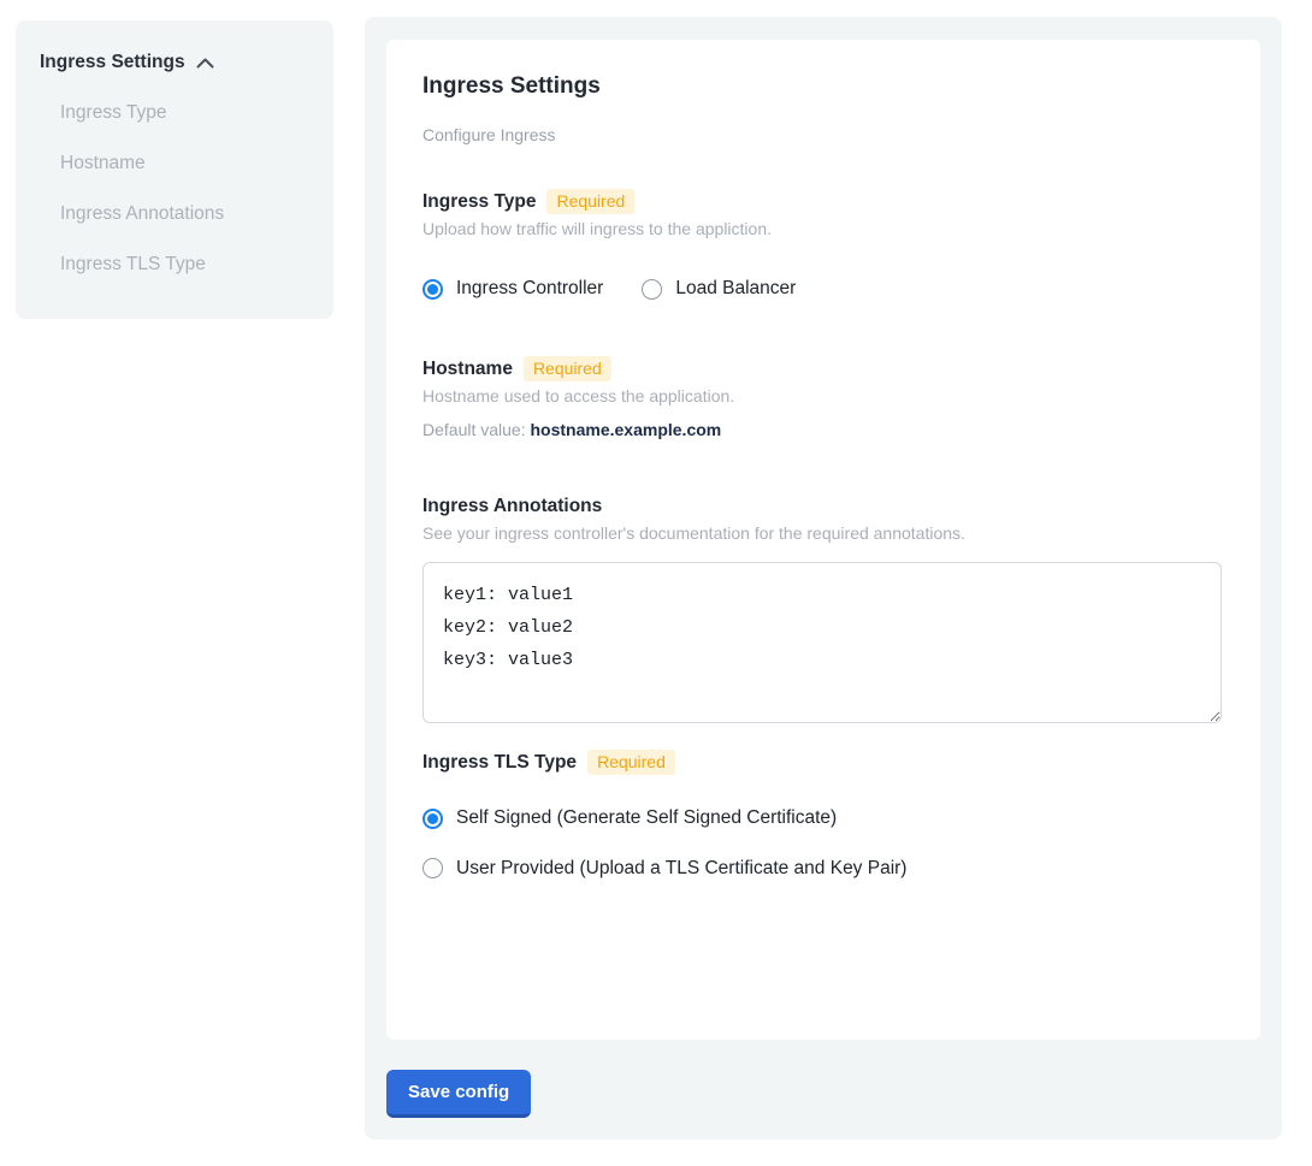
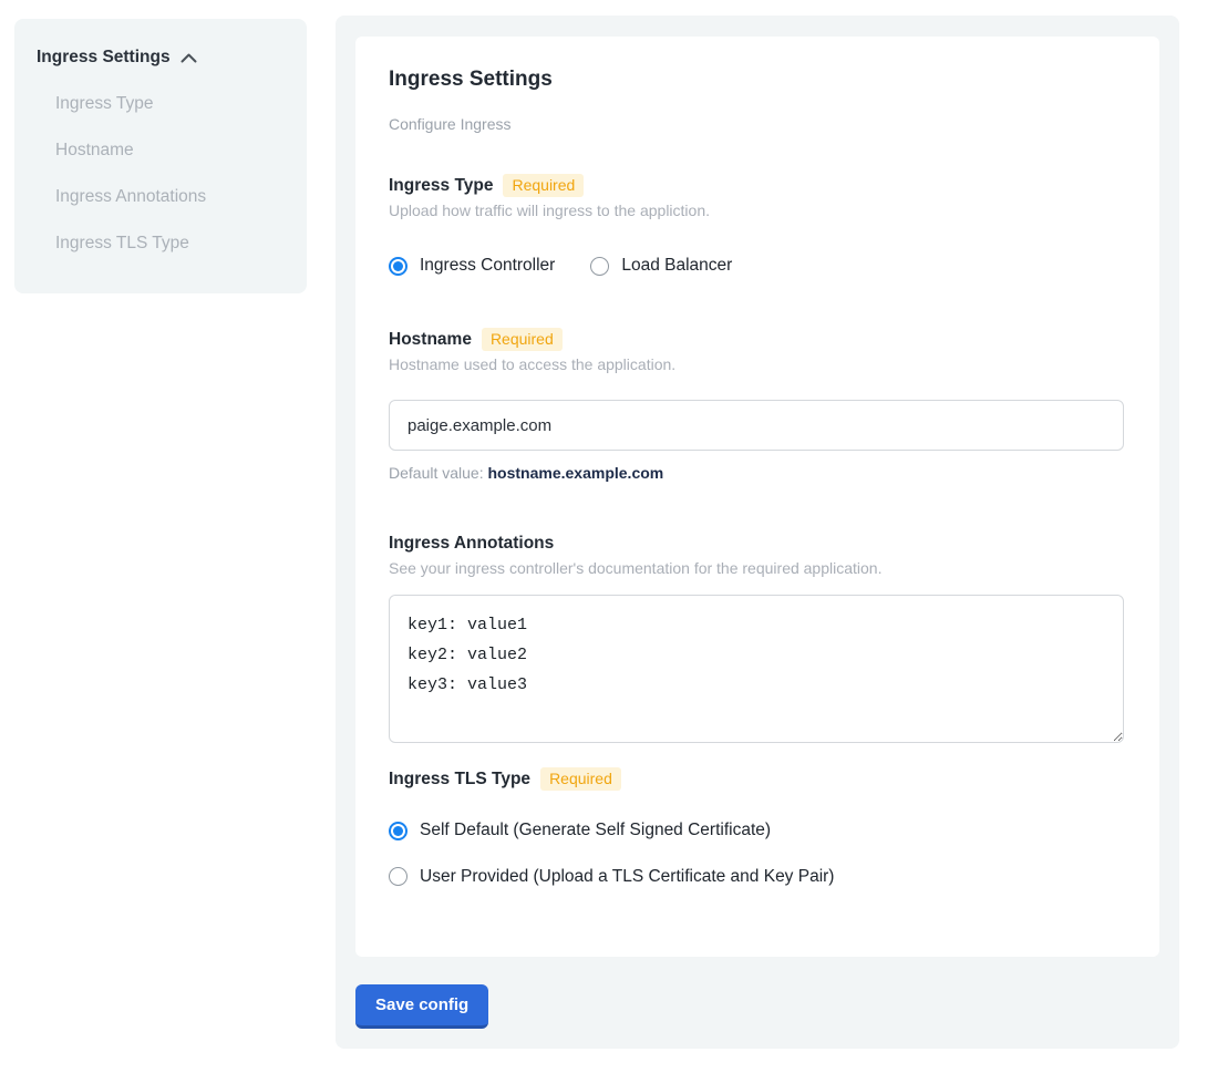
  Ingress Settings
  Ingress Type
  Hostname
  Ingress Annotations
  Ingress TLS Type
  Ingress Settings
  Configure Ingress
  Ingress Type
  Required
  Upload how traffic will ingress to the appliction.
  Ingress Controller
  Load Balancer
  Hostname
  Required
  Hostname used to access the application.
+ paige.example.com
  Default value: hostname.example.com
  Ingress Annotations
- See your ingress controller's documentation for the required annotations.
+ See your ingress controller's documentation for the required application.
  key1: value1
  key2: value2
  key3: value3
  Ingress TLS Type
  Required
- Self Signed (Generate Self Signed Certificate)
+ Self Default (Generate Self Signed Certificate)
  User Provided (Upload a TLS Certificate and Key Pair)
  Save config
